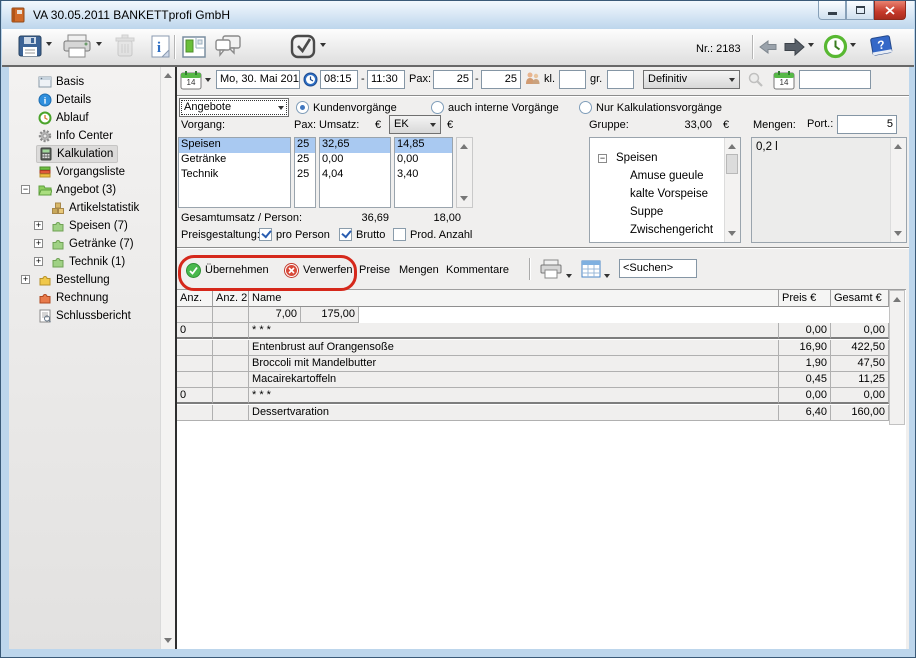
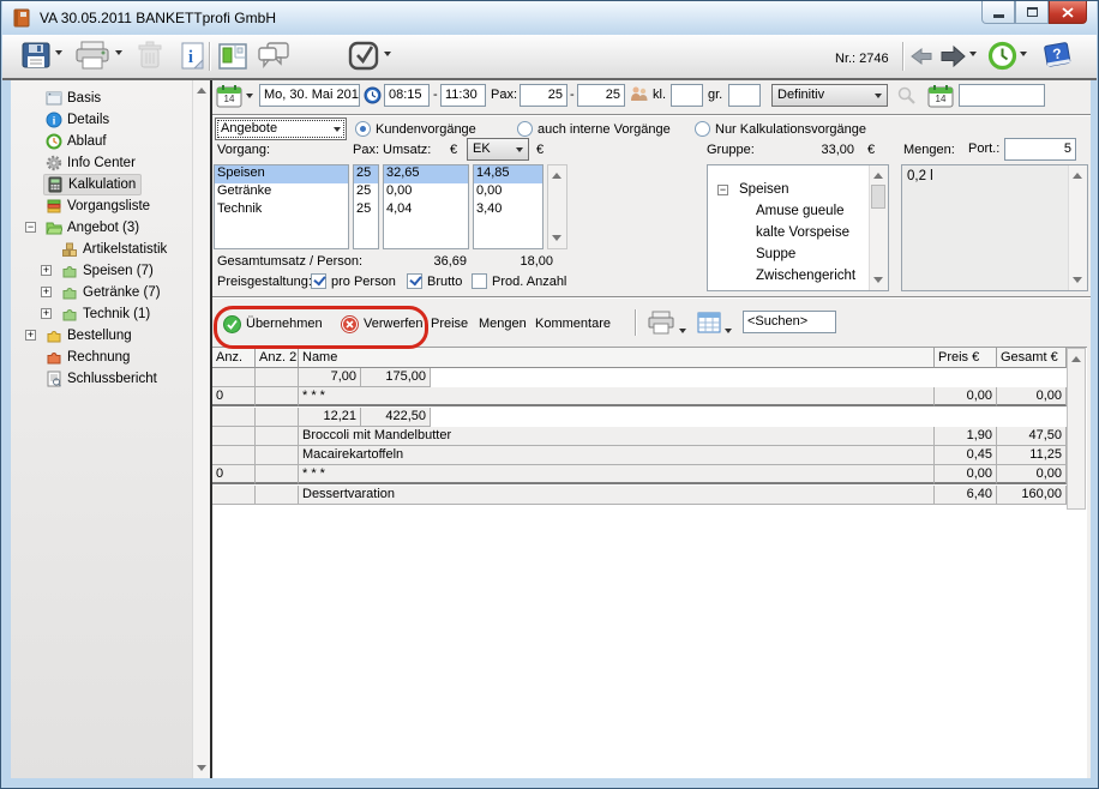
  VA 30.05.2011 BANKETTprofi GmbH
  i
- Nr.: 2183
+ Nr.: 2746
  Basis
  i
  Details
  Ablauf
  Info Center
  Kalkulation
  Vorgangsliste
  −
  Angebot (3)
  Artikelstatistik
  +
  Speisen (7)
  +
  Getränke (7)
  +
  Technik (1)
  +
  Bestellung
  Rechnung
  Schlussbericht
  14
  Mo, 30. Mai 201
  08:15
  -
  11:30
  Pax:
  25
  -
  25
  kl.
  gr.
  Definitiv
  14
  Angebote
  Kundenvorgänge
  auch interne Vorgänge
  Nur Kalkulationsvorgänge
  Vorgang:
  Pax:
  Umsatz:
  €
  EK
  €
  Gruppe:
  33,00
  €
  Mengen:
  Port.:
  5
  Speisen
  Getränke
  Technik
  25
  25
  25
  32,65
  0,00
  4,04
  14,85
  0,00
  3,40
  Gesamtumsatz / Person:
  36,69
  18,00
  Preisgestaltung
  pro Person
  Brutto
  Prod. Anzahl
  Speisen
  −
  Amuse gueule
  kalte Vorspeise
  Suppe
  Zwischengericht
  0,2 l
  Übernehmen
  Verwerfen
  Preise
  Mengen
  Kommentare
  <Suchen>
  Anz.
  Anz. 2
  Name
  Preis €
  Gesamt €
  7,00
  175,00
  0
  * * *
  0,00
  0,00
- Entenbrust auf Orangensoße
- 16,90
+ 12,21
  422,50
  Broccoli mit Mandelbutter
  1,90
  47,50
  Macairekartoffeln
  0,45
  11,25
  0
  * * *
  0,00
  0,00
  Dessertvaration
  6,40
  160,00
